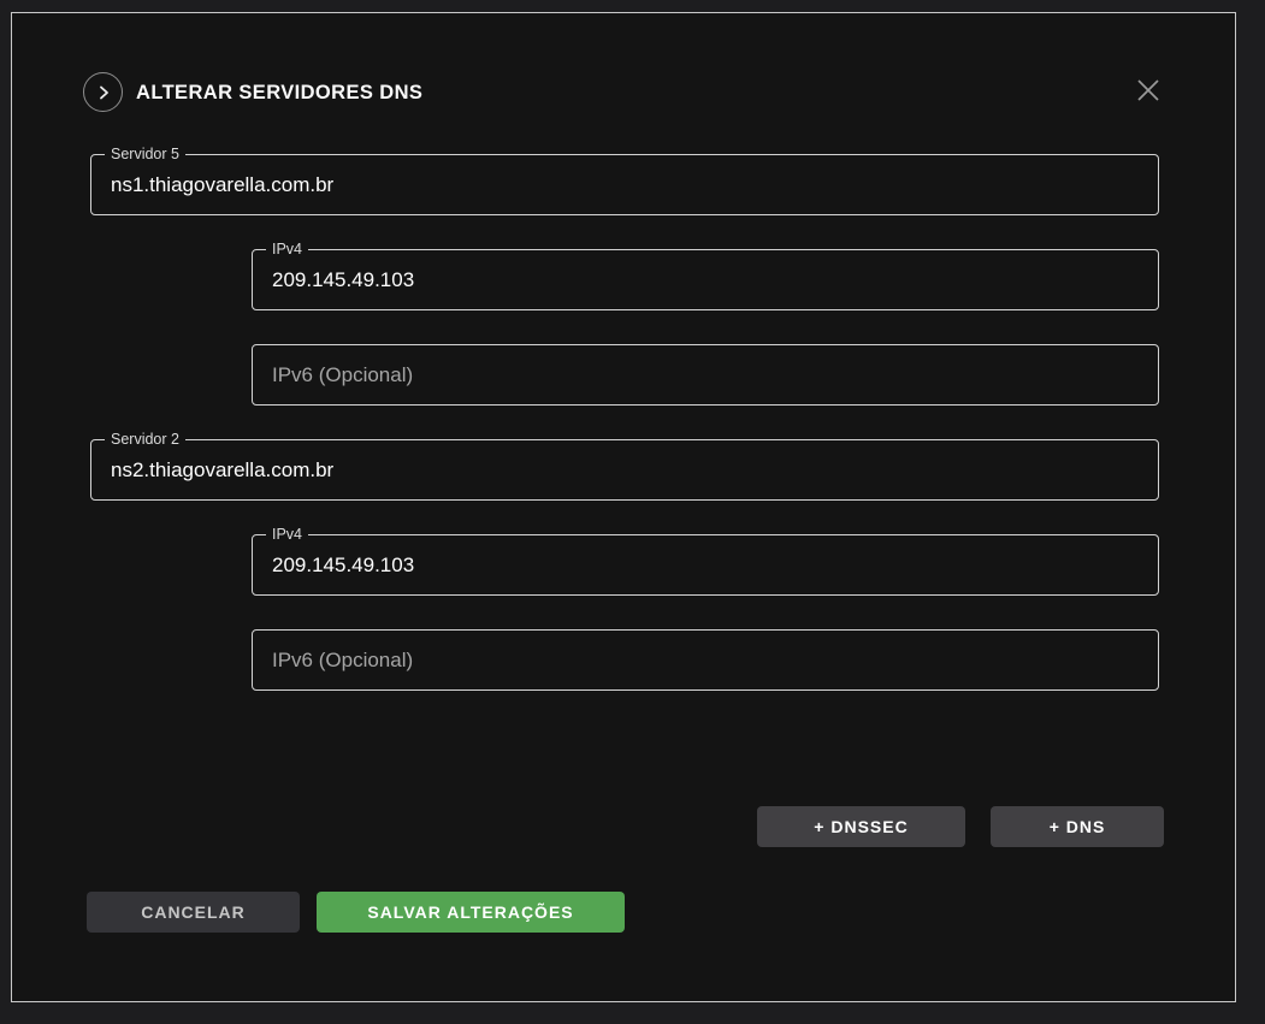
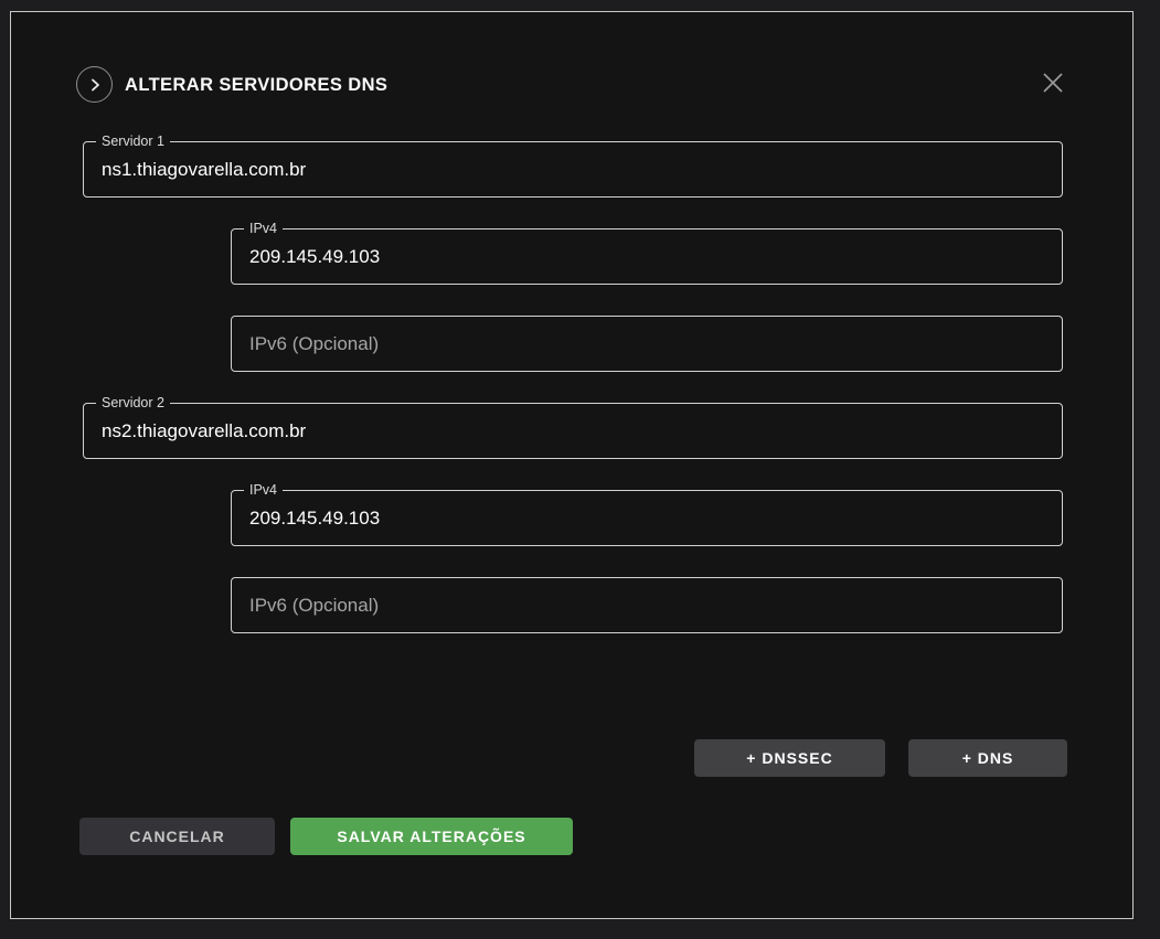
  ALTERAR SERVIDORES DNS
- Servidor 5
+ Servidor 1
  ns1.thiagovarella.com.br
  IPv4
  209.145.49.103
  IPv6 (Opcional)
  Servidor 2
  ns2.thiagovarella.com.br
  IPv4
  209.145.49.103
  IPv6 (Opcional)
  + DNSSEC
  + DNS
  CANCELAR
  SALVAR ALTERAÇÕES
